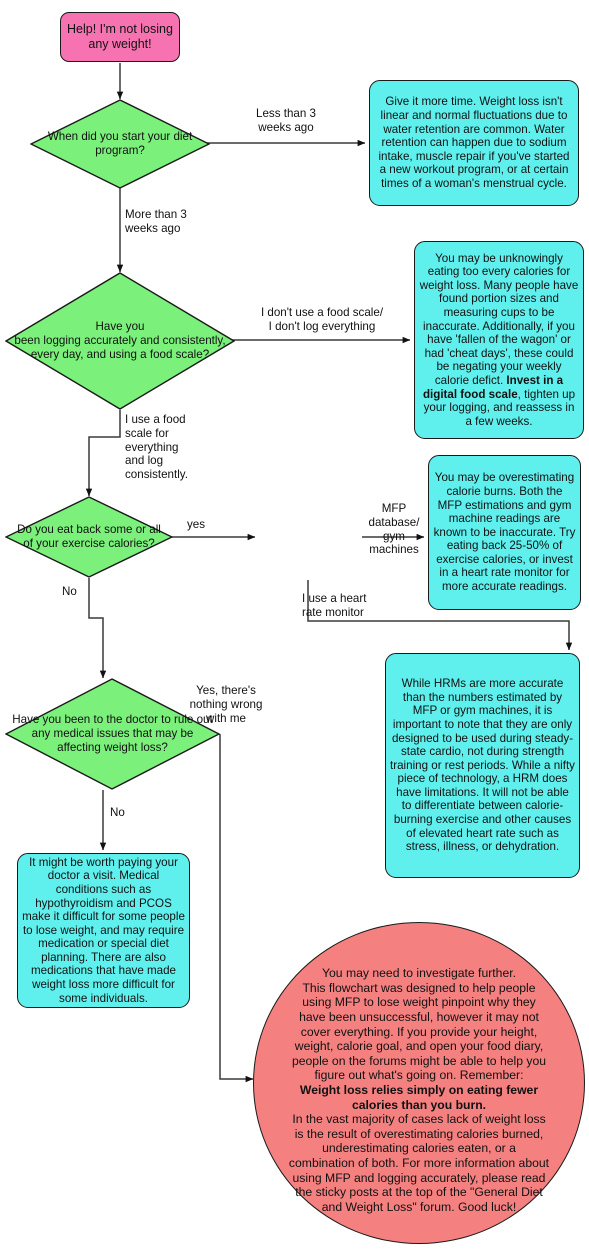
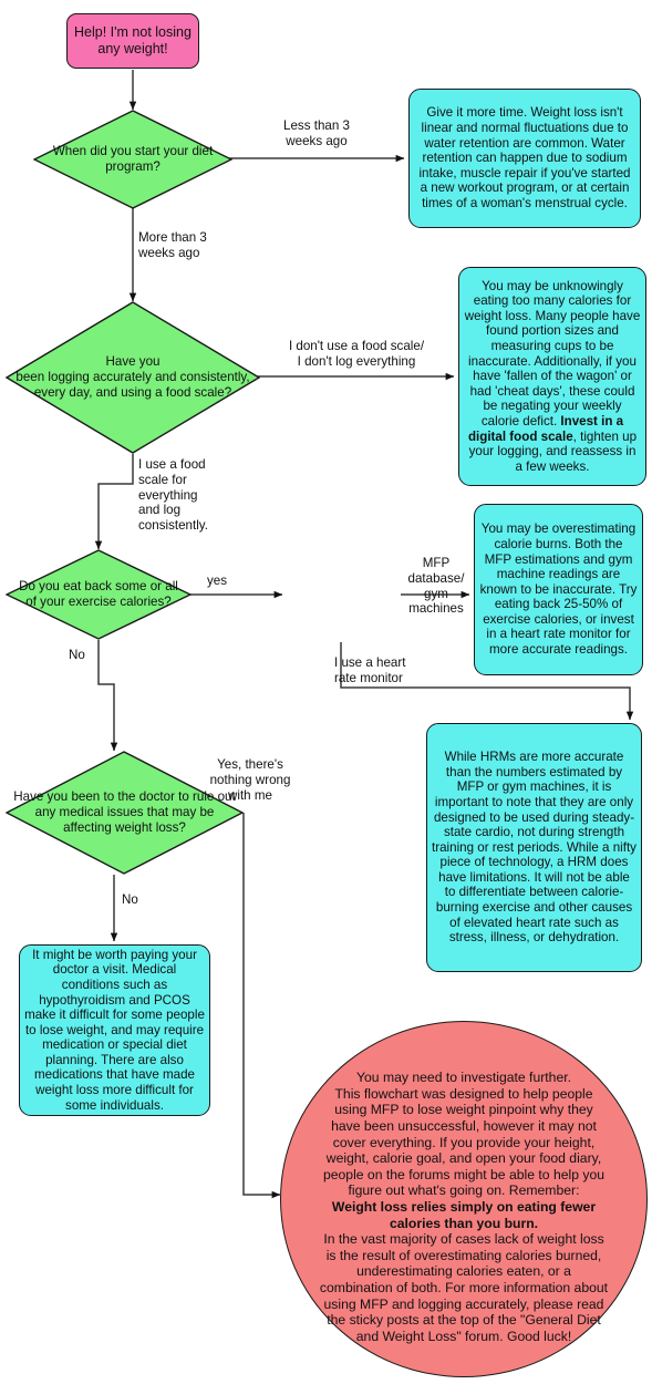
  Help! I'm not losing any weight!
  When did you start your diet program?
  Have you
  been logging accurately and consistently, every day, and using a food scale?
  Do you eat back some or all of your exercise calories?
  Have you been to the doctor to rule out any medical issues that may be affecting weight loss?
  Give it more time. Weight loss isn't linear and normal fluctuations due to water retention are common. Water retention can happen due to sodium intake, muscle repair if you've started a new workout program, or at certain times of a woman's menstrual cycle.
- You may be unknowingly eating too every calories for weight loss. Many people have found portion sizes and measuring cups to be inaccurate. Additionally, if you have 'fallen of the wagon' or had 'cheat days', these could be negating your weekly calorie defict. Invest in a digital food scale, tighten up your logging, and reassess in a few weeks.
+ You may be unknowingly eating too many calories for weight loss. Many people have found portion sizes and measuring cups to be inaccurate. Additionally, if you have 'fallen of the wagon' or had 'cheat days', these could be negating your weekly calorie defict. Invest in a digital food scale, tighten up your logging, and reassess in a few weeks.
  You may be overestimating calorie burns. Both the MFP estimations and gym machine readings are known to be inaccurate. Try eating back 25-50% of exercise calories, or invest in a heart rate monitor for more accurate readings.
  While HRMs are more accurate than the numbers estimated by MFP or gym machines, it is important to note that they are only designed to be used during steady-state cardio, not during strength training or rest periods. While a nifty piece of technology, a HRM does have limitations. It will not be able to differentiate between calorie-burning exercise and other causes of elevated heart rate such as stress, illness, or dehydration.
  It might be worth paying your doctor a visit. Medical conditions such as hypothyroidism and PCOS make it difficult for some people to lose weight, and may require medication or special diet planning. There are also medications that have made weight loss more difficult for some individuals.
  You may need to investigate further.
  This flowchart was designed to help people using MFP to lose weight pinpoint why they have been unsuccessful, however it may not cover everything. If you provide your height, weight, calorie goal, and open your food diary, people on the forums might be able to help you figure out what's going on. Remember:
  Weight loss relies simply on eating fewer calories than you burn.
  In the vast majority of cases lack of weight loss is the result of overestimating calories burned, underestimating calories eaten, or a combination of both. For more information about using MFP and logging accurately, please read the sticky posts at the top of the "General Diet and Weight Loss" forum. Good luck!
  Less than 3
  weeks ago
  More than 3
  weeks ago
  I don't use a food scale/
  I don't log everything
  I use a food
  scale for
  everything
  and log
  consistently.
  yes
  No
  MFP
  database/
  gym
  machines
  I use a heart
  rate monitor
  Yes, there's
  nothing wrong
  with me
  No
